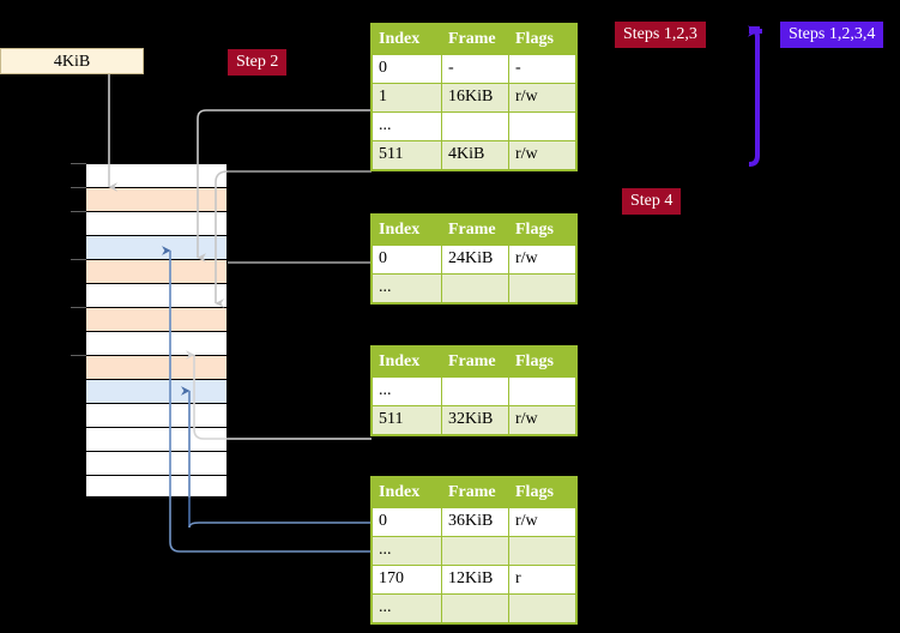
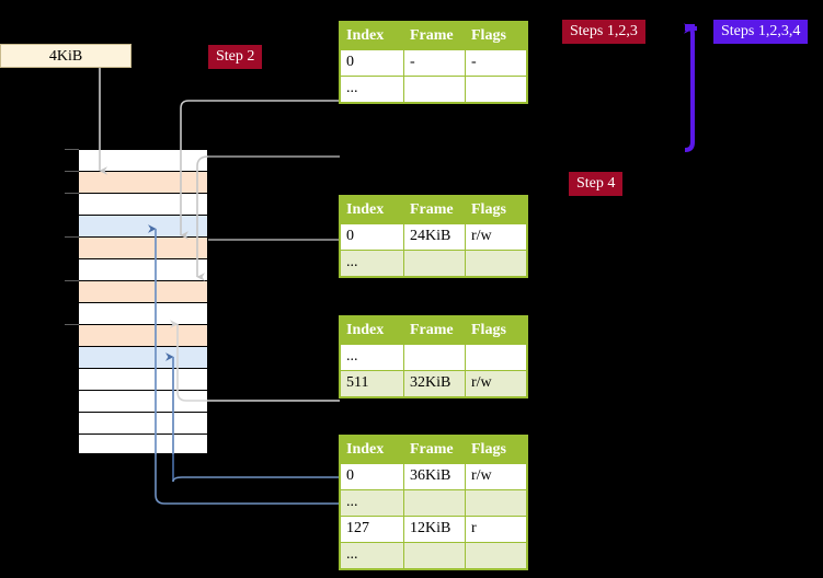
  4KiB
  Step 2
  Step 4
  Steps 1,2,3
  Steps 1,2,3,4
  Index	Frame	Flags
  0	-	-
- 1	16KiB	r/w
  ...
- 511	4KiB	r/w
  Index	Frame	Flags
  0	24KiB	r/w
  ...
  Index	Frame	Flags
  ...
  511	32KiB	r/w
  Index	Frame	Flags
  0	36KiB	r/w
  ...
- 170	12KiB	r
+ 127	12KiB	r
  ...
